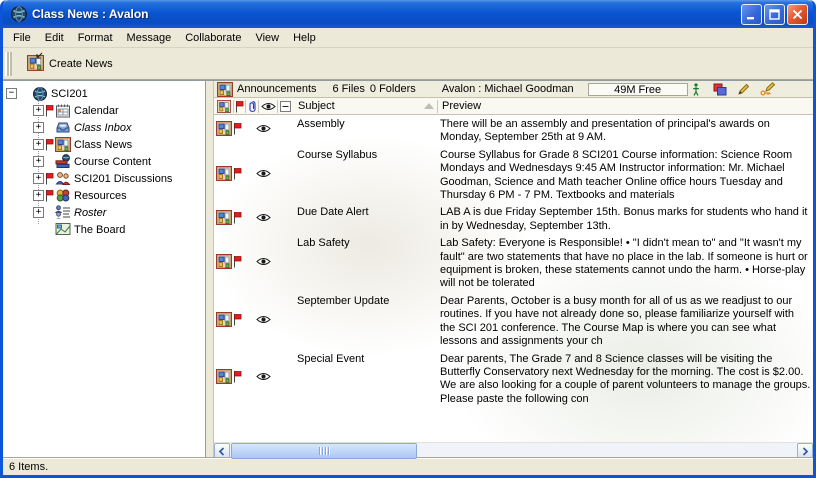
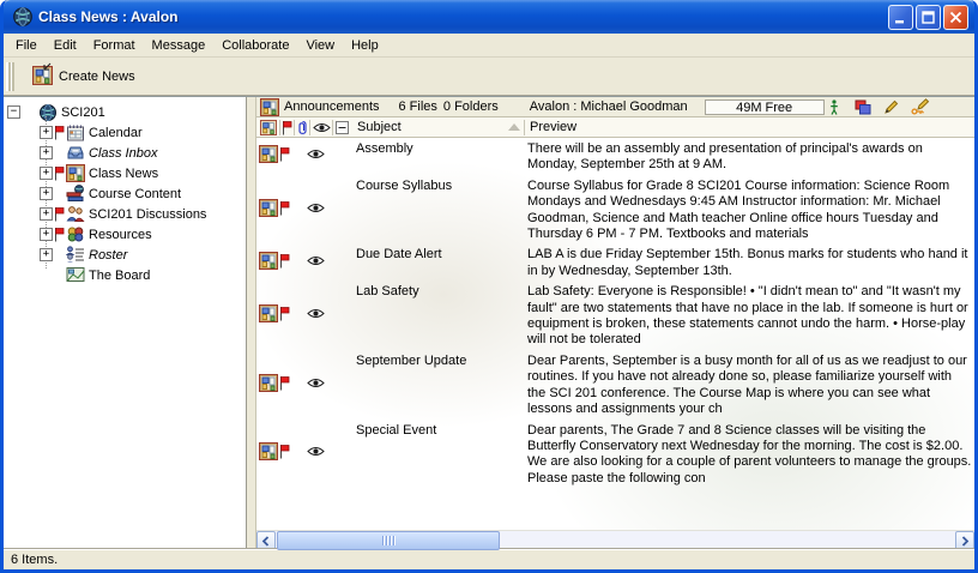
  Class News : Avalon
  File
  Edit
  Format
  Message
  Collaborate
  View
  Help
  Create News
  SCI201
  Calendar
  Class Inbox
  Class News
  Course Content
  SCI201 Discussions
  Resources
  Roster
  The Board
  Announcements
  6 Files
  0 Folders
  Avalon : Michael Goodman
  49M Free
  Subject
  Preview
  Assembly
  There will be an assembly and presentation of principal's awards on Monday, September 25th at 9 AM.
  Course Syllabus
  Course Syllabus for Grade 8 SCI201 Course information: Science Room Mondays and Wednesdays 9:45 AM Instructor information: Mr. Michael Goodman, Science and Math teacher Online office hours Tuesday and Thursday 6 PM - 7 PM. Textbooks and materials
  Due Date Alert
  LAB A is due Friday September 15th. Bonus marks for students who hand it in by Wednesday, September 13th.
  Lab Safety
  Lab Safety: Everyone is Responsible! • "I didn't mean to" and "It wasn't my fault" are two statements that have no place in the lab. If someone is hurt or equipment is broken, these statements cannot undo the harm. • Horse-play will not be tolerated
  September Update
- Dear Parents, October is a busy month for all of us as we readjust to our routines. If you have not already done so, please familiarize yourself with the SCI 201 conference. The Course Map is where you can see what lessons and assignments your ch
+ Dear Parents, September is a busy month for all of us as we readjust to our routines. If you have not already done so, please familiarize yourself with the SCI 201 conference. The Course Map is where you can see what lessons and assignments your ch
  Special Event
  Dear parents, The Grade 7 and 8 Science classes will be visiting the Butterfly Conservatory next Wednesday for the morning. The cost is $2.00. We are also looking for a couple of parent volunteers to manage the groups. Please paste the following con
  6 Items.
